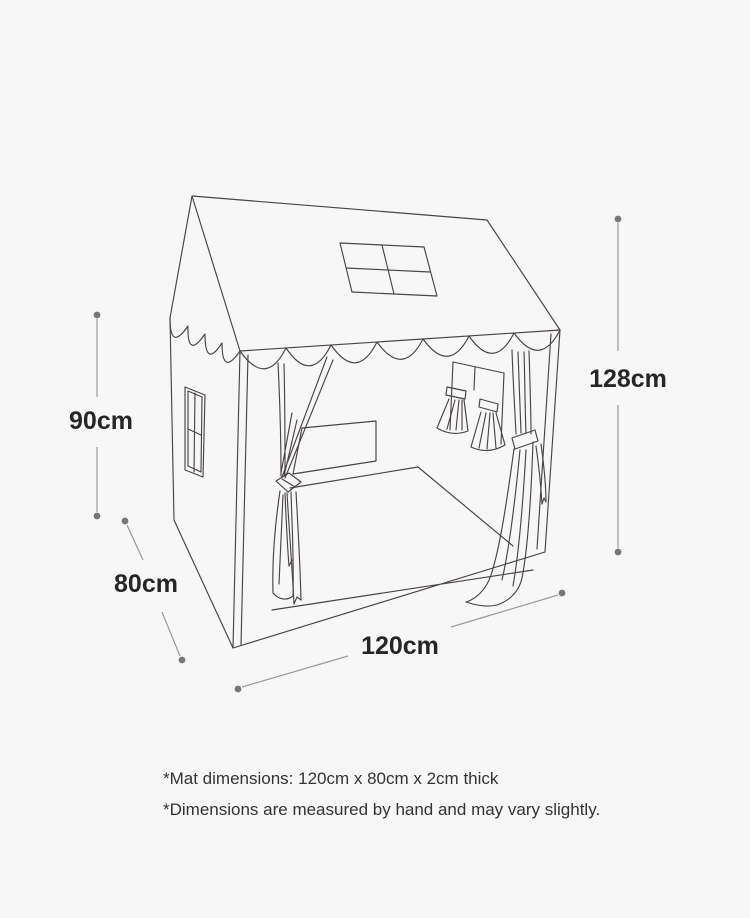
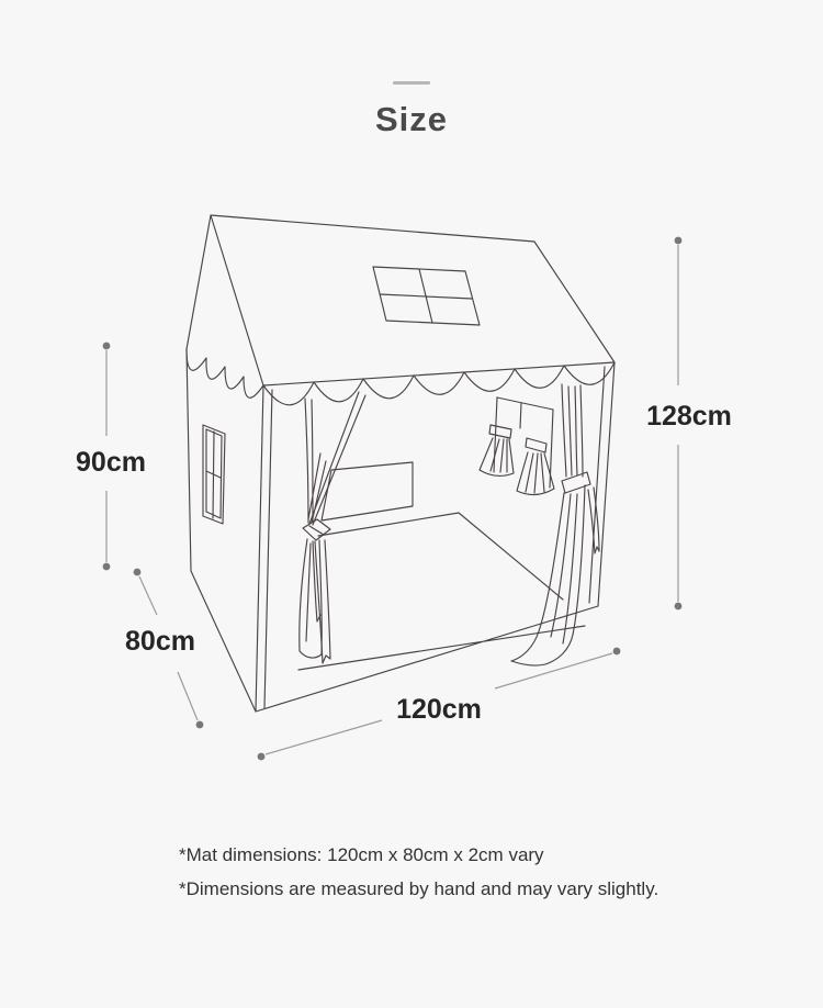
+ Size
  128cm
  90cm
  80cm
  120cm
- *Mat dimensions: 120cm x 80cm x 2cm thick
+ *Mat dimensions: 120cm x 80cm x 2cm vary
  *Dimensions are measured by hand and may vary slightly.
